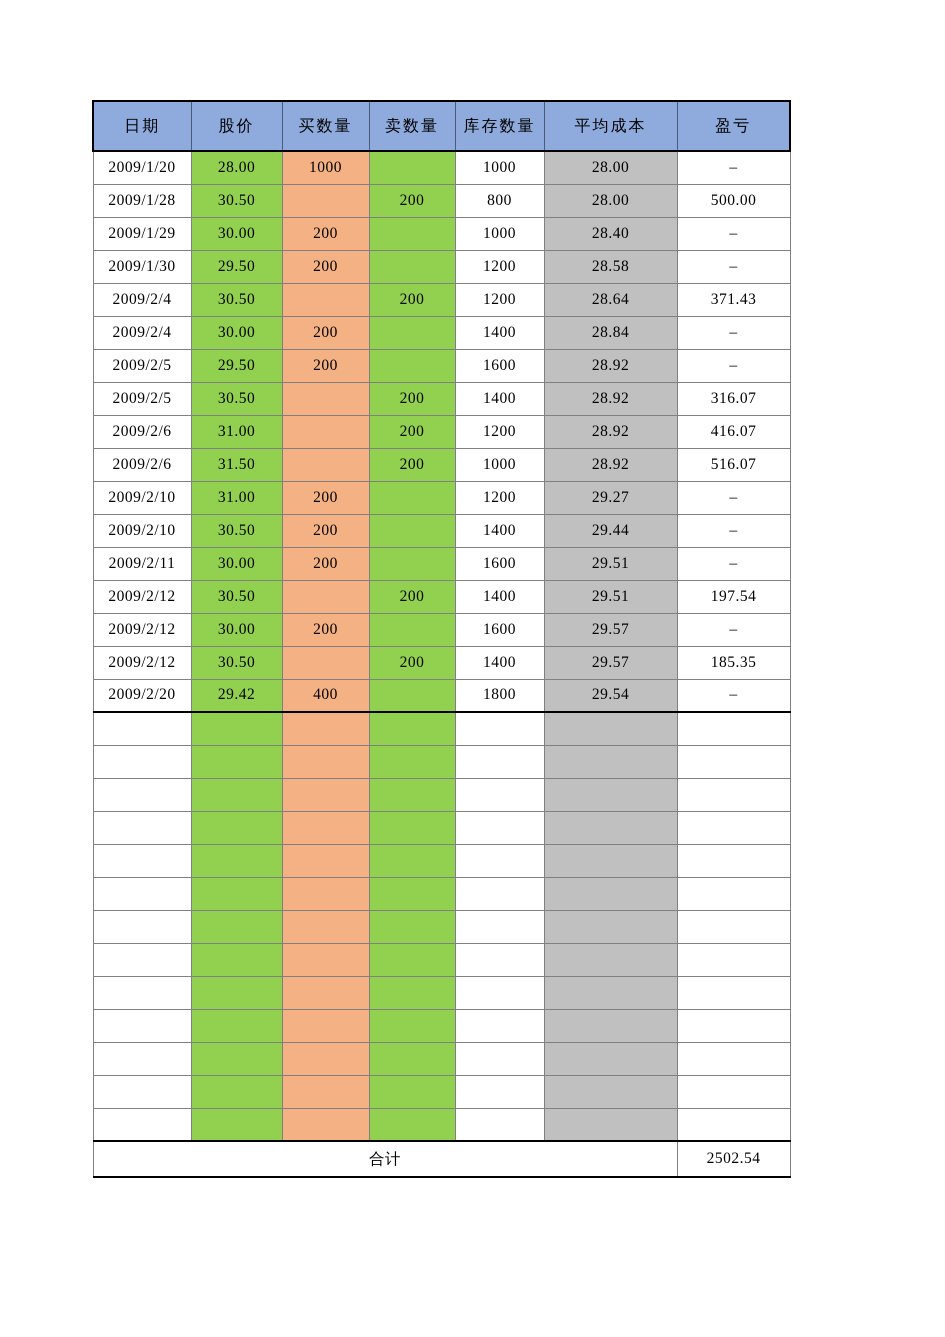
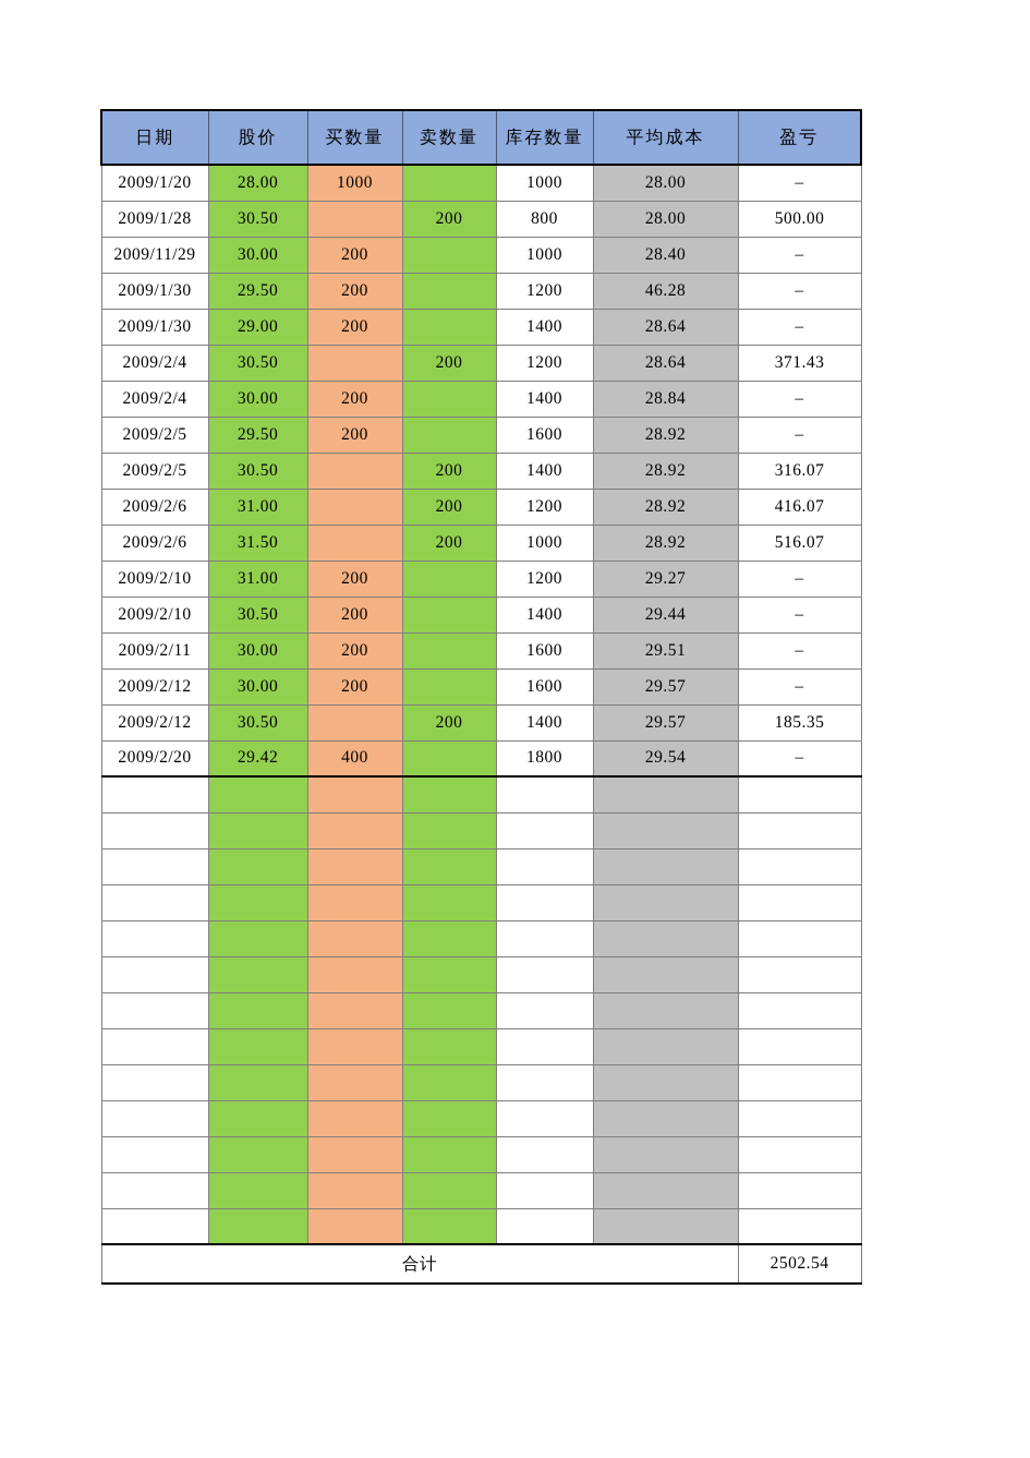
  日期	股价	买数量	卖数量	库存数量	平均成本	盈亏
  2009/1/20	28.00	1000		1000	28.00	–
  2009/1/28	30.50		200	800	28.00	500.00
- 2009/1/29	30.00	200		1000	28.40	–
+ 2009/11/29	30.00	200		1000	28.40	–
- 2009/1/30	29.50	200		1200	28.58	–
+ 2009/1/30	29.50	200		1200	46.28	–
+ 2009/1/30	29.00	200		1400	28.64	–
  2009/2/4	30.50		200	1200	28.64	371.43
  2009/2/4	30.00	200		1400	28.84	–
  2009/2/5	29.50	200		1600	28.92	–
  2009/2/5	30.50		200	1400	28.92	316.07
  2009/2/6	31.00		200	1200	28.92	416.07
  2009/2/6	31.50		200	1000	28.92	516.07
  2009/2/10	31.00	200		1200	29.27	–
  2009/2/10	30.50	200		1400	29.44	–
  2009/2/11	30.00	200		1600	29.51	–
- 2009/2/12	30.50		200	1400	29.51	197.54
  2009/2/12	30.00	200		1600	29.57	–
  2009/2/12	30.50		200	1400	29.57	185.35
  2009/2/20	29.42	400		1800	29.54	–
  合计	2502.54
